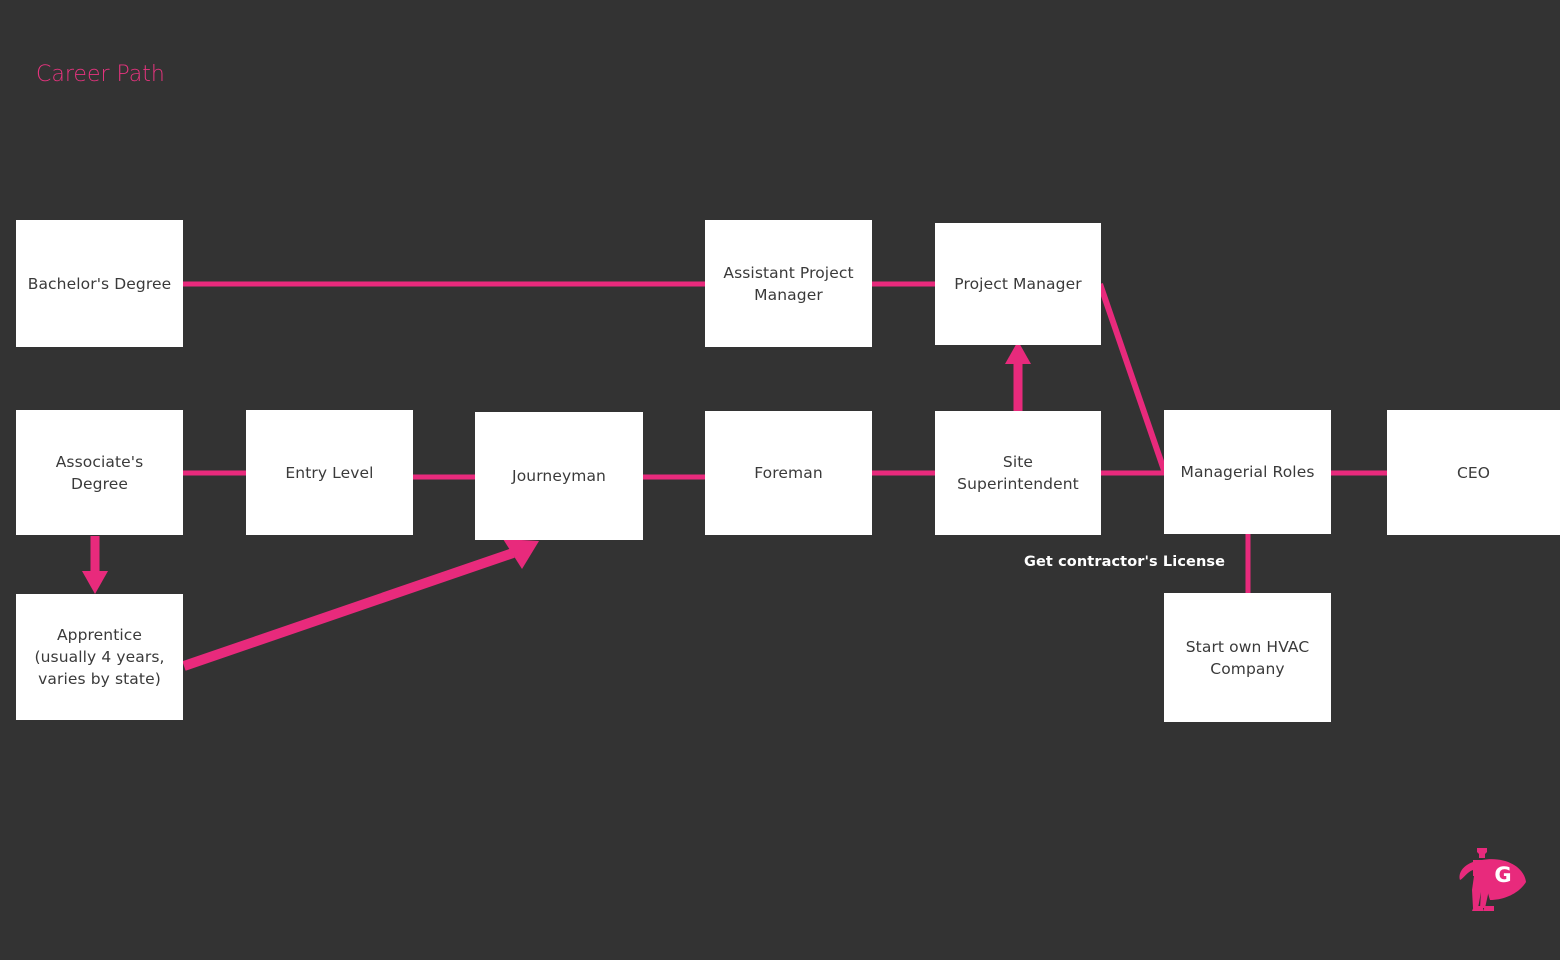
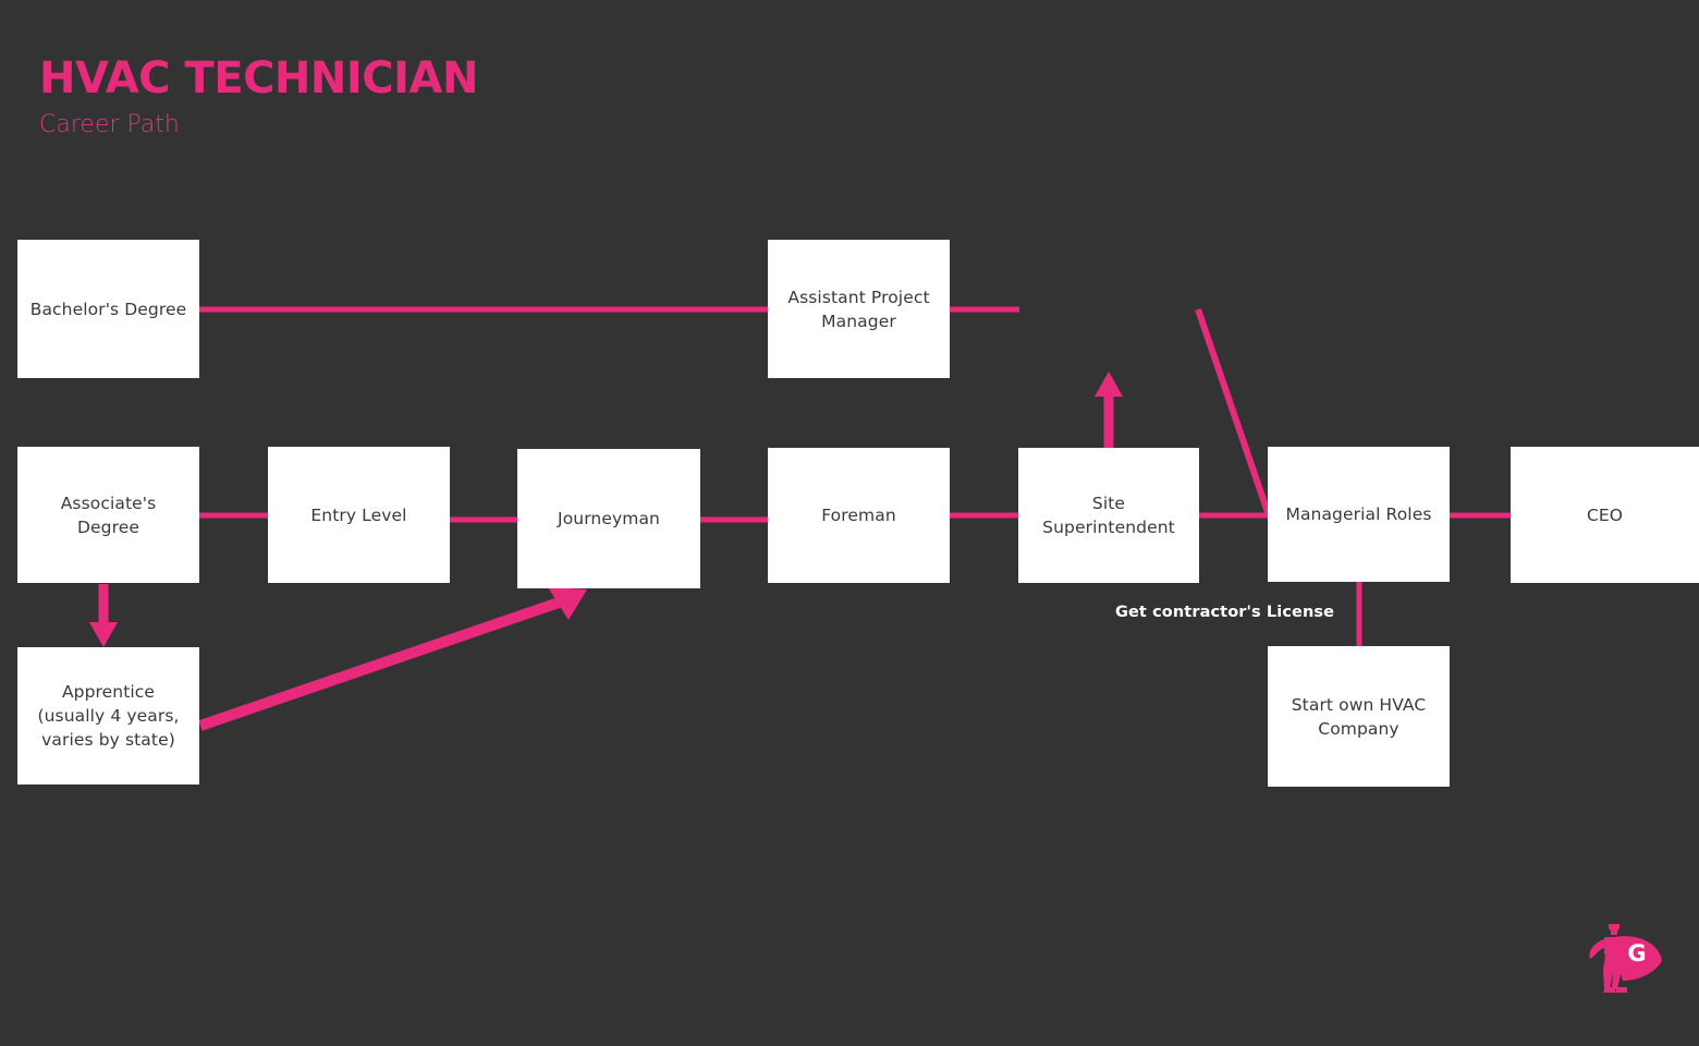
+ HVAC TECHNICIAN
  Career Path
  Bachelor's Degree
  Assistant Project
  Manager
- Project Manager
  Associate's Degree
  Entry Level
  Journeyman
  Foreman
  Site
  Superintendent
  Managerial Roles
  CEO
  Apprentice
  (usually 4 years,
  varies by state)
  Start own HVAC
  Company
  Get contractor's License
  G
